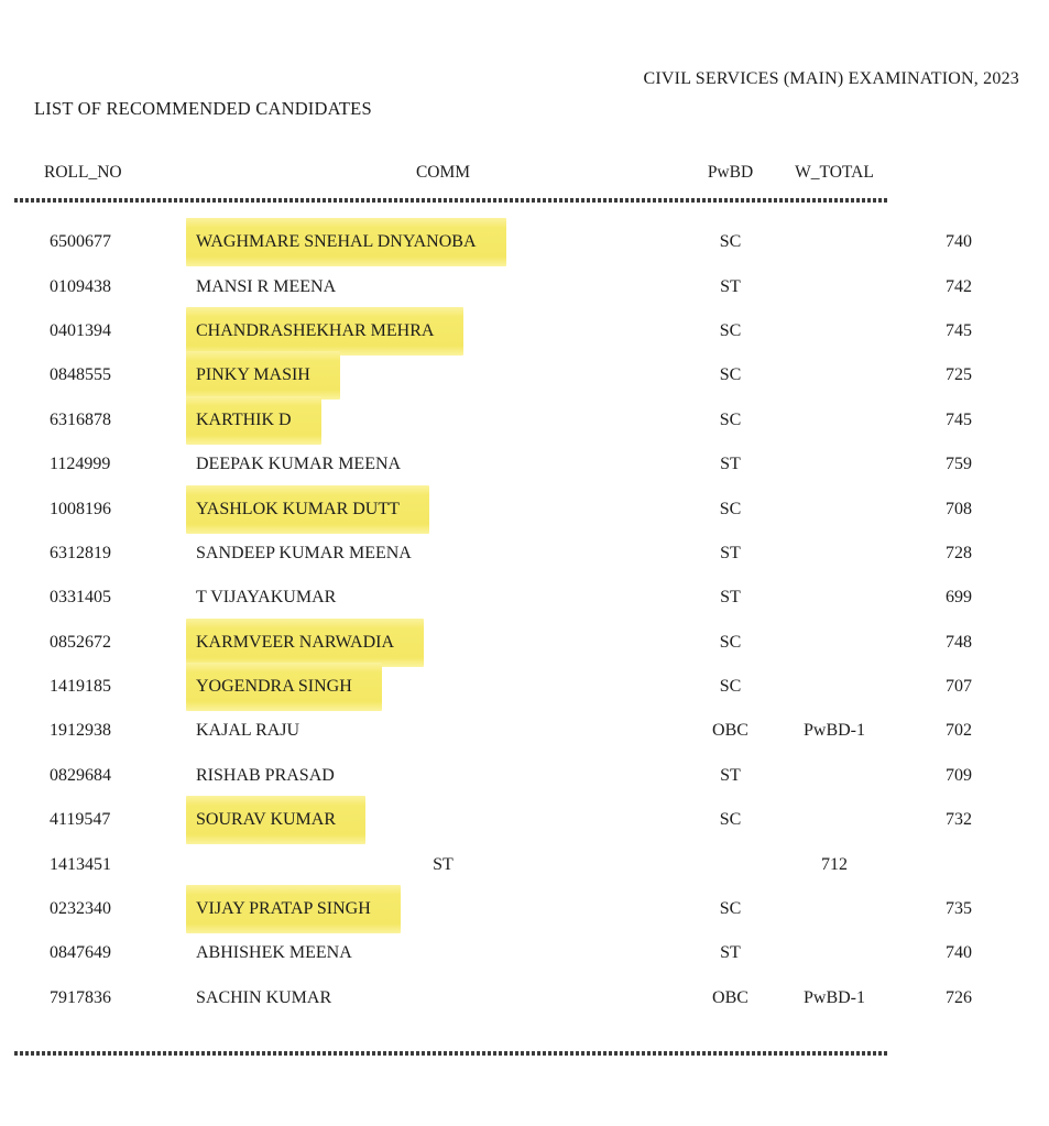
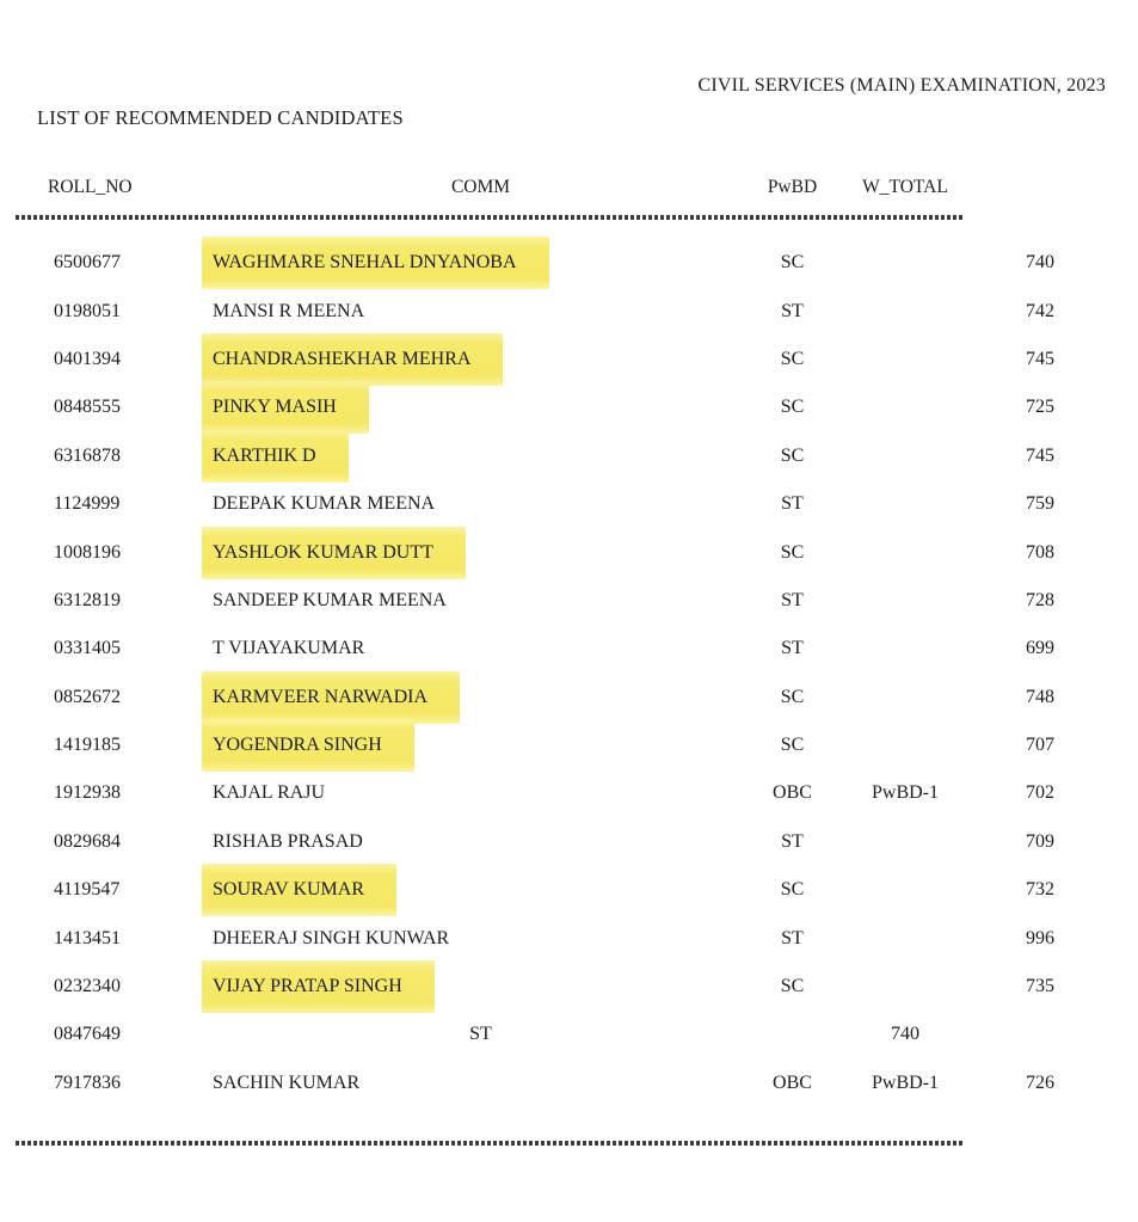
  CIVIL SERVICES (MAIN) EXAMINATION, 2023
  LIST OF RECOMMENDED CANDIDATES
  ROLL_NO
  COMM
  PwBD
  W_TOTAL
  6500677
  WAGHMARE SNEHAL DNYANOBA
  SC
  740
- 0109438
+ 0198051
  MANSI R MEENA
  ST
  742
  0401394
  CHANDRASHEKHAR MEHRA
  SC
  745
  0848555
  PINKY MASIH
  SC
  725
  6316878
  KARTHIK D
  SC
  745
  1124999
  DEEPAK KUMAR MEENA
  ST
  759
  1008196
  YASHLOK KUMAR DUTT
  SC
  708
  6312819
  SANDEEP KUMAR MEENA
  ST
  728
  0331405
  T VIJAYAKUMAR
  ST
  699
  0852672
  KARMVEER NARWADIA
  SC
  748
  1419185
  YOGENDRA SINGH
  SC
  707
  1912938
  KAJAL RAJU
  OBC
  PwBD-1
  702
  0829684
  RISHAB PRASAD
  ST
  709
  4119547
  SOURAV KUMAR
  SC
  732
  1413451
+ DHEERAJ SINGH KUNWAR
  ST
- 712
+ 996
  0232340
  VIJAY PRATAP SINGH
  SC
  735
  0847649
- ABHISHEK MEENA
  ST
  740
  7917836
  SACHIN KUMAR
  OBC
  PwBD-1
  726
